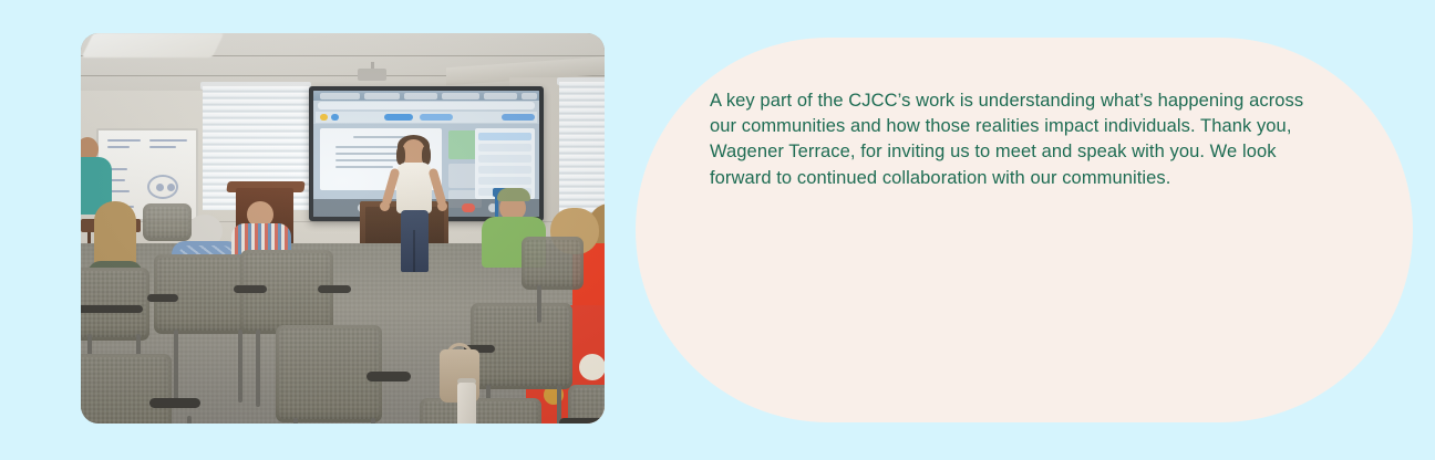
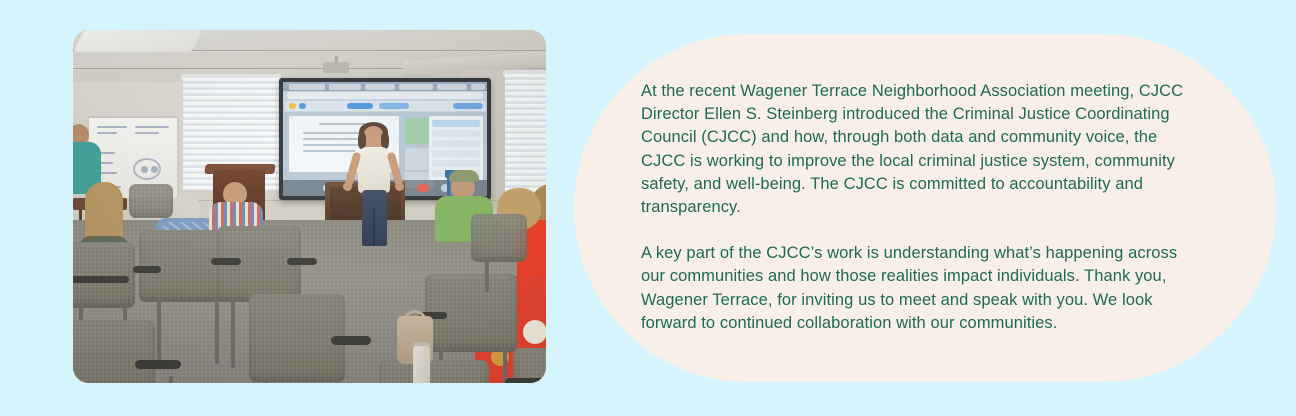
+ At the recent Wagener Terrace Neighborhood Association meeting, CJCC Director Ellen S. Steinberg introduced the Criminal Justice Coordinating Council (CJCC) and how, through both data and community voice, the CJCC is working to improve the local criminal justice system, community safety, and well-being. The CJCC is committed to accountability and transparency.
  A key part of the CJCC’s work is understanding what’s happening across our communities and how those realities impact individuals. Thank you, Wagener Terrace, for inviting us to meet and speak with you. We look forward to continued collaboration with our communities.
